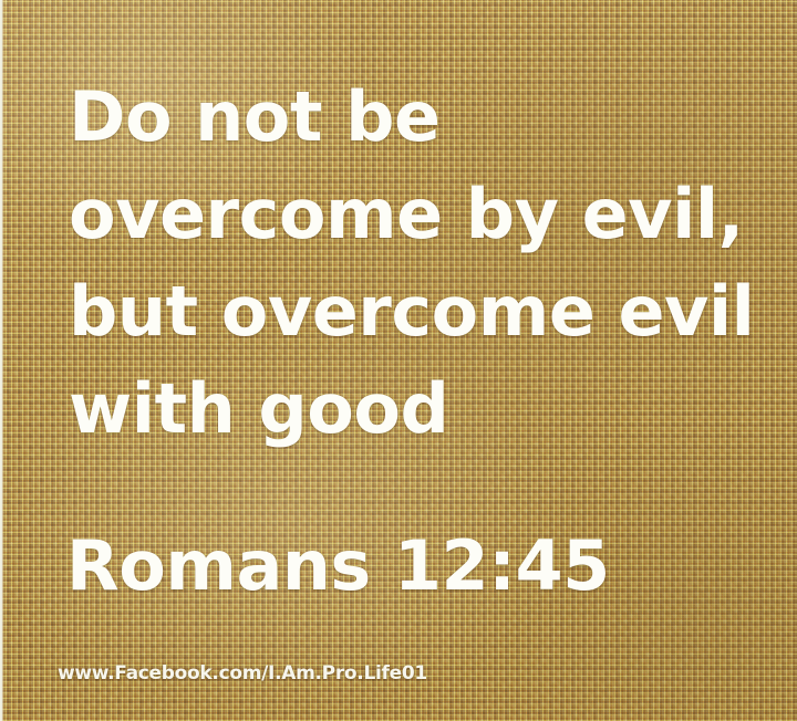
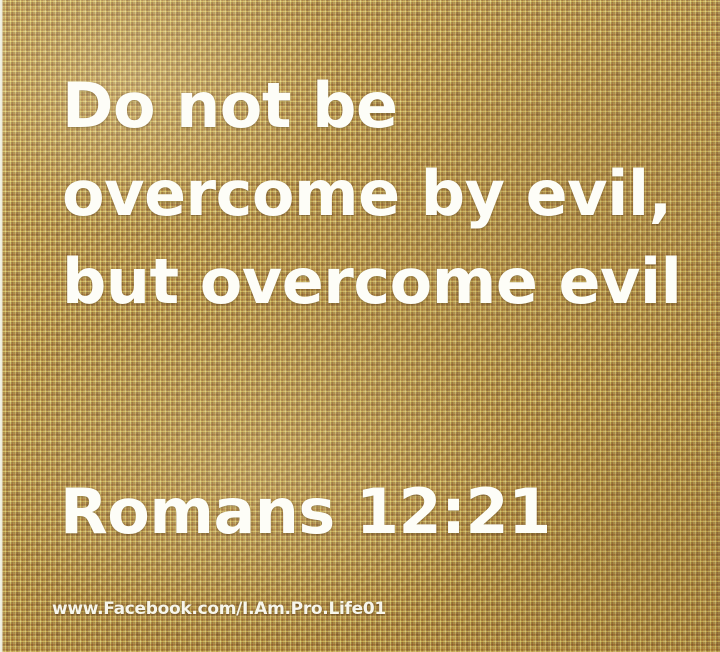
  Do not be
  overcome by evil,
  but overcome evil
- with good
- Romans 12:45
+ Romans 12:21
  www.Facebook.com/I.Am.Pro.Life01
